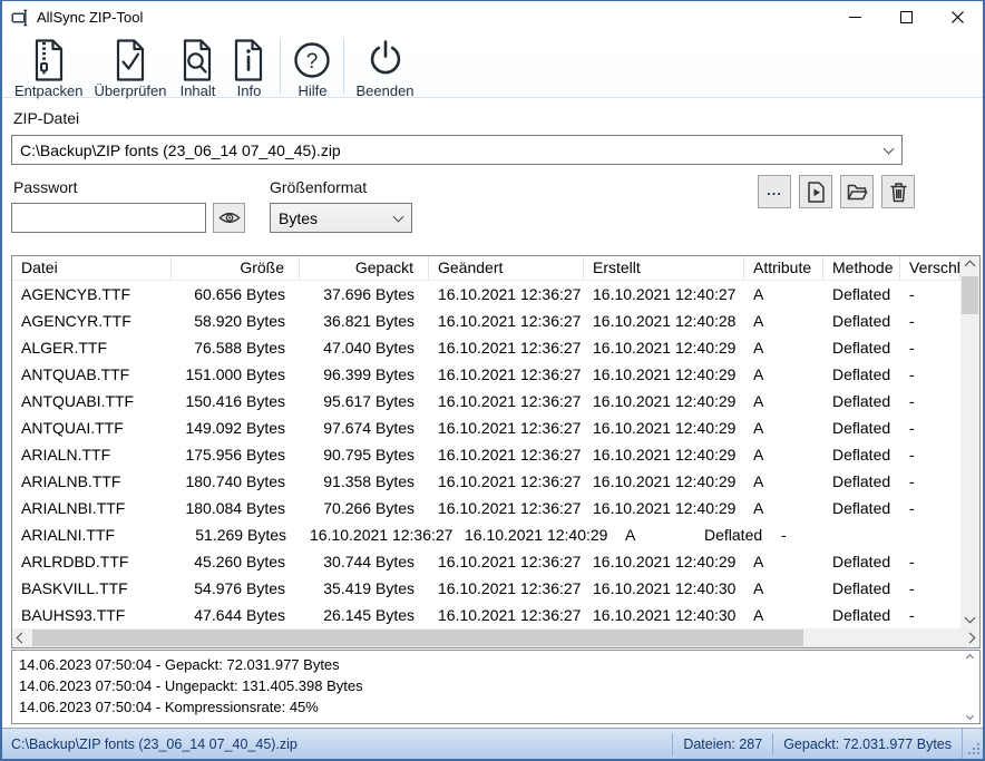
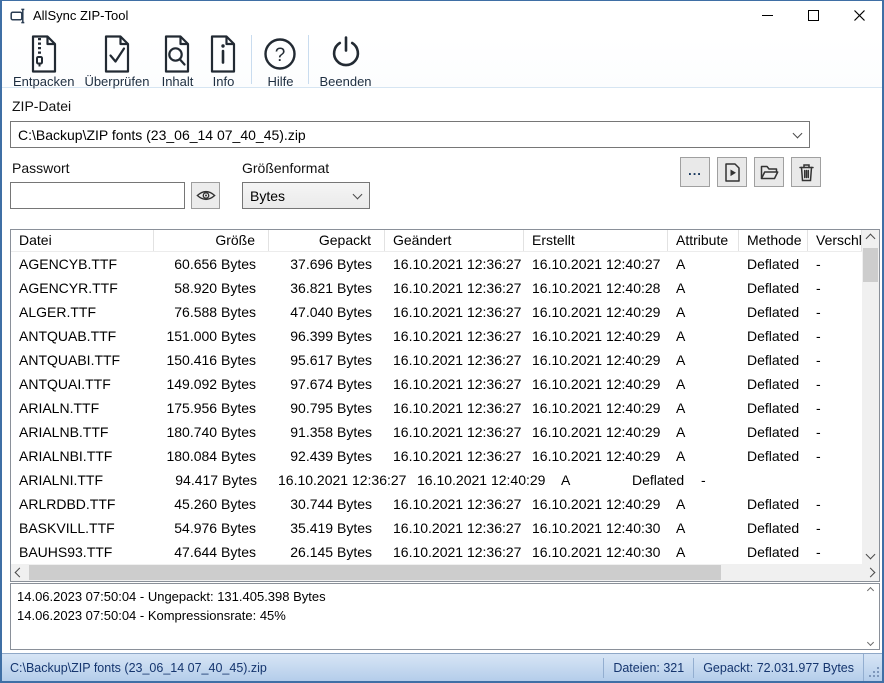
  AllSync ZIP-Tool
  Entpacken
  Überprüfen
  Inhalt
  Info
  ?
  Hilfe
  Beenden
  ZIP-Datei
  C:\Backup\ZIP fonts (23_06_14 07_40_45).zip
  Passwort
  Größenformat
  Bytes
  ...
  Datei
  Größe
  Gepackt
  Geändert
  Erstellt
  Attribute
  Methode
  Verschl
  AGENCYB.TTF
  60.656 Bytes
  37.696 Bytes
  16.10.2021 12:36:27
  16.10.2021 12:40:27
  A
  Deflated
  -
  AGENCYR.TTF
  58.920 Bytes
  36.821 Bytes
  16.10.2021 12:36:27
  16.10.2021 12:40:28
  A
  Deflated
  -
  ALGER.TTF
  76.588 Bytes
  47.040 Bytes
  16.10.2021 12:36:27
  16.10.2021 12:40:29
  A
  Deflated
  -
  ANTQUAB.TTF
  151.000 Bytes
  96.399 Bytes
  16.10.2021 12:36:27
  16.10.2021 12:40:29
  A
  Deflated
  -
  ANTQUABI.TTF
  150.416 Bytes
  95.617 Bytes
  16.10.2021 12:36:27
  16.10.2021 12:40:29
  A
  Deflated
  -
  ANTQUAI.TTF
  149.092 Bytes
  97.674 Bytes
  16.10.2021 12:36:27
  16.10.2021 12:40:29
  A
  Deflated
  -
  ARIALN.TTF
  175.956 Bytes
  90.795 Bytes
  16.10.2021 12:36:27
  16.10.2021 12:40:29
  A
  Deflated
  -
  ARIALNB.TTF
  180.740 Bytes
  91.358 Bytes
  16.10.2021 12:36:27
  16.10.2021 12:40:29
  A
  Deflated
  -
  ARIALNBI.TTF
  180.084 Bytes
- 70.266 Bytes
+ 92.439 Bytes
  16.10.2021 12:36:27
  16.10.2021 12:40:29
  A
  Deflated
  -
  ARIALNI.TTF
- 51.269 Bytes
+ 94.417 Bytes
  16.10.2021 12:36:27
  16.10.2021 12:40:29
  A
  Deflated
  -
  ARLRDBD.TTF
  45.260 Bytes
  30.744 Bytes
  16.10.2021 12:36:27
  16.10.2021 12:40:29
  A
  Deflated
  -
  BASKVILL.TTF
  54.976 Bytes
  35.419 Bytes
  16.10.2021 12:36:27
  16.10.2021 12:40:30
  A
  Deflated
  -
  BAUHS93.TTF
  47.644 Bytes
  26.145 Bytes
  16.10.2021 12:36:27
  16.10.2021 12:40:30
  A
  Deflated
  -
- 14.06.2023 07:50:04 - Gepackt: 72.031.977 Bytes
  14.06.2023 07:50:04 - Ungepackt: 131.405.398 Bytes
  14.06.2023 07:50:04 - Kompressionsrate: 45%
  C:\Backup\ZIP fonts (23_06_14 07_40_45).zip
- Dateien: 287
+ Dateien: 321
  Gepackt: 72.031.977 Bytes
